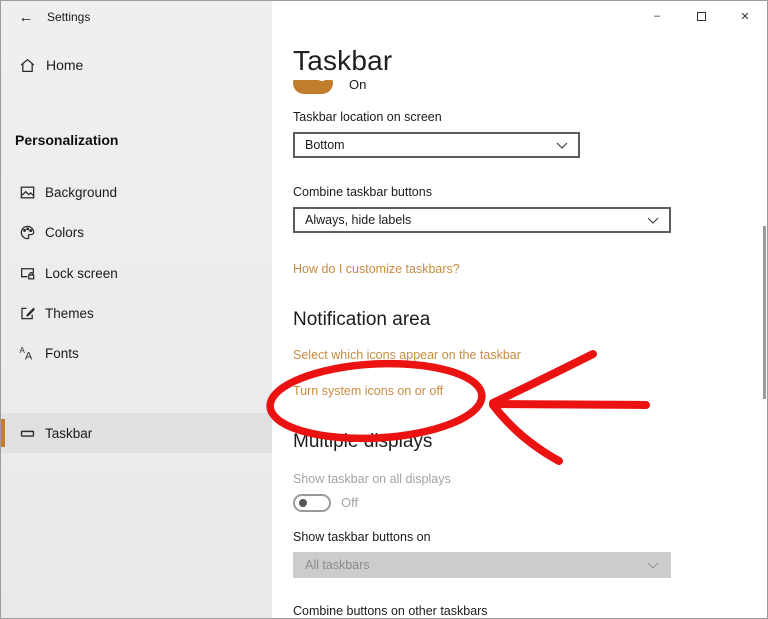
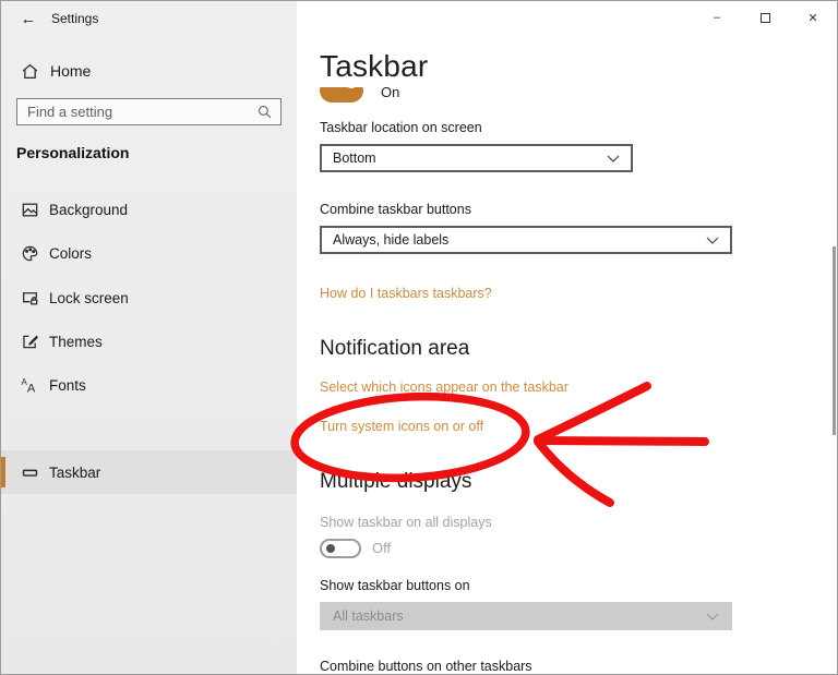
  ←
  Settings
  Home
+ Find a setting
  Personalization
  Background
  Colors
  Lock screen
  Themes
  A
  A
  Fonts
  Taskbar
  –
  ✕
  Taskbar
  On
  Taskbar location on screen
  Bottom
  Combine taskbar buttons
  Always, hide labels
- How do I customize taskbars?
+ How do I taskbars taskbars?
  Notification area
  Select which icons appear on the taskbar
  Turn system icons on or off
  Multipsplays
  Show taskbar on all displays
  Off
  Show taskbar buttons on
  All taskbars
  Combine buttons on other taskbars
